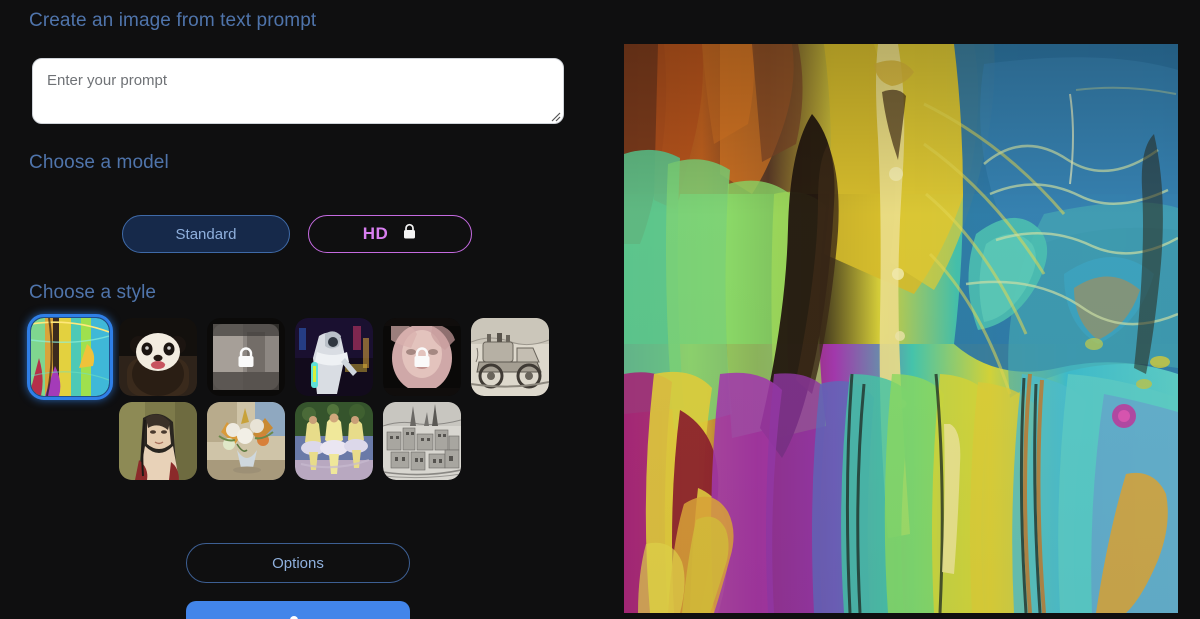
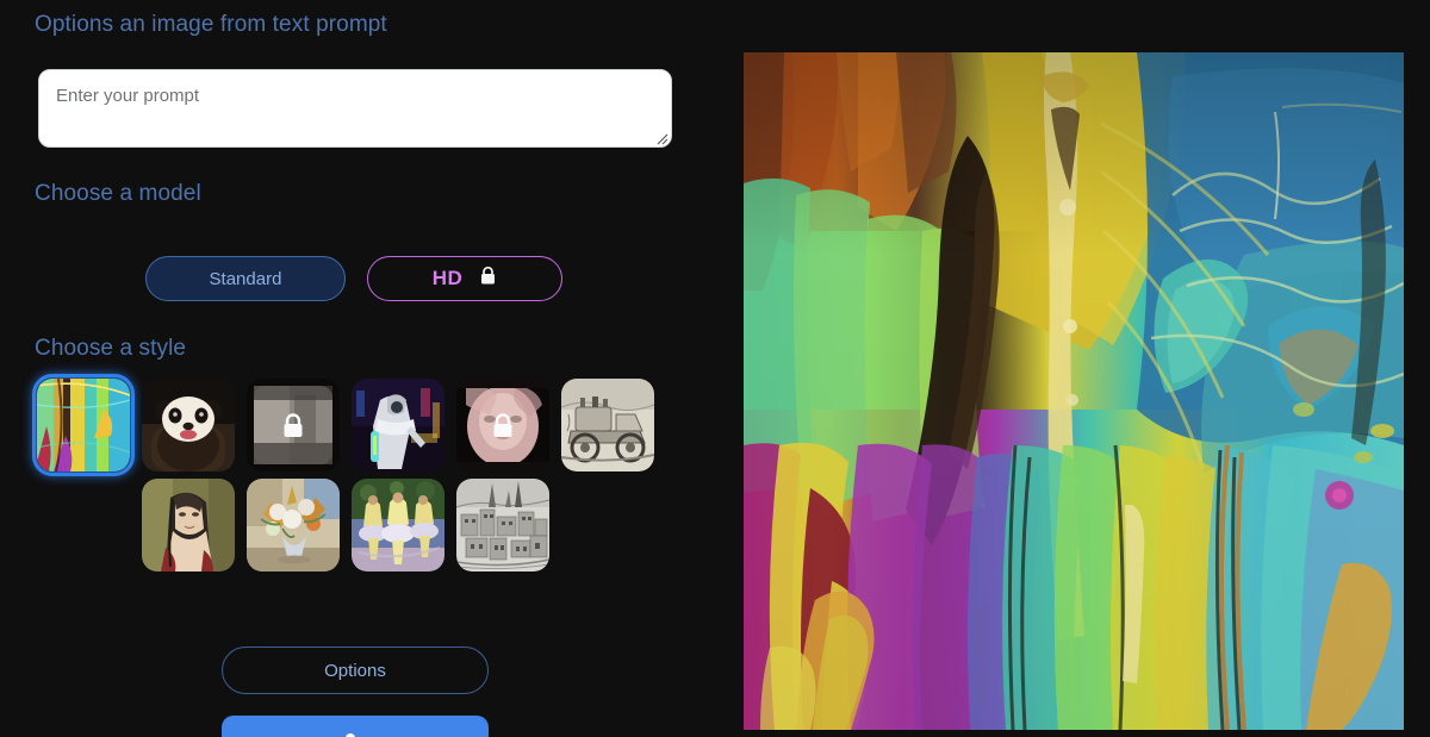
- Create an image from text prompt
+ Options an image from text prompt
  Enter your prompt
  Choose a model
  Standard
  HD
  Choose a style
  Options
